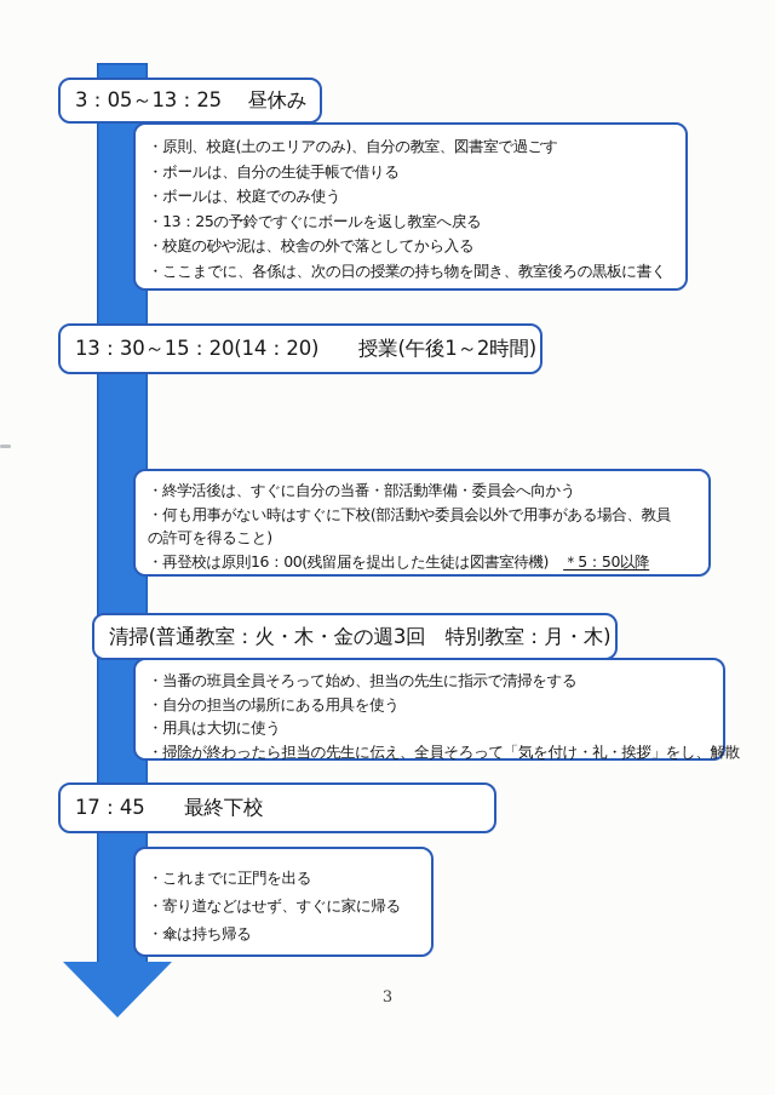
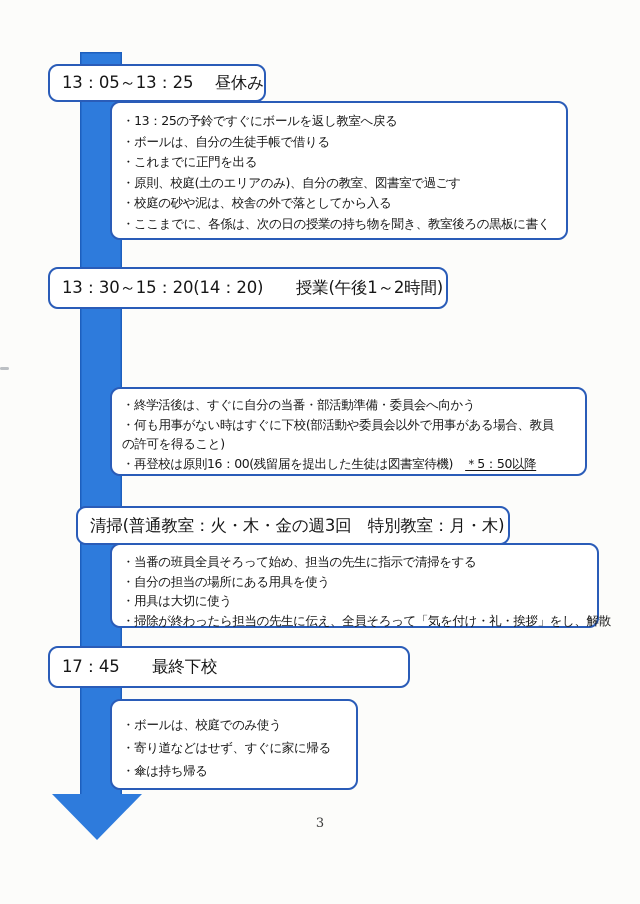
- 3：05～13：25 昼休み
+ 13：05～13：25 昼休み
- ・原則、校庭(土のエリアのみ)、自分の教室、図書室で過ごす
+ ・13：25の予鈴ですぐにボールを返し教室へ戻る
  ・ボールは、自分の生徒手帳で借りる
- ・ボールは、校庭でのみ使う
+ ・これまでに正門を出る
- ・13：25の予鈴ですぐにボールを返し教室へ戻る
+ ・原則、校庭(土のエリアのみ)、自分の教室、図書室で過ごす
  ・校庭の砂や泥は、校舎の外で落としてから入る
  ・ここまでに、各係は、次の日の授業の持ち物を聞き、教室後ろの黒板に書く
  13：30～15：20(14：20) 授業(午後1～2時間)
  ・終学活後は、すぐに自分の当番・部活動準備・委員会へ向かう
  ・何も用事がない時はすぐに下校(部活動や委員会以外で用事がある場合、教員
  の許可を得ること)
  ・再登校は原則16：00(残留届を提出した生徒は図書室待機) ＊5：50以降
  清掃(普通教室：火・木・金の週3回 特別教室：月・木)
  ・当番の班員全員そろって始め、担当の先生に指示で清掃をする
  ・自分の担当の場所にある用具を使う
  ・用具は大切に使う
  ・掃除が終わったら担当の先生に伝え、全員そろって「気を付け・礼・挨拶」をし、解散
  17：45 最終下校
- ・これまでに正門を出る
+ ・ボールは、校庭でのみ使う
  ・寄り道などはせず、すぐに家に帰る
  ・傘は持ち帰る
  3
